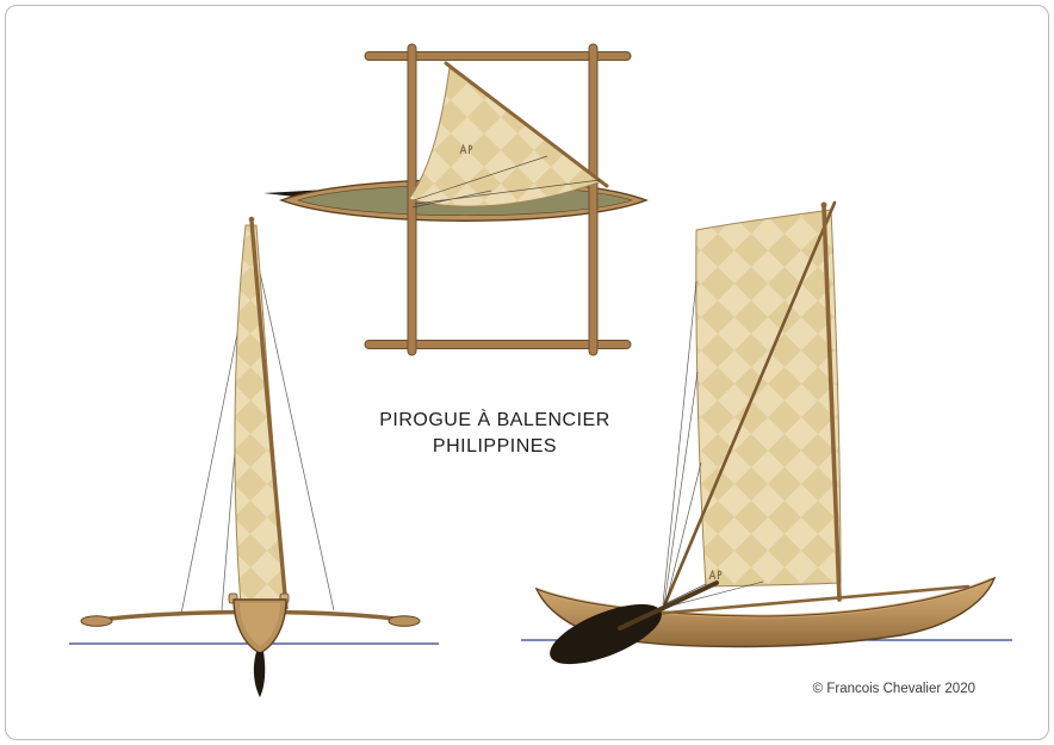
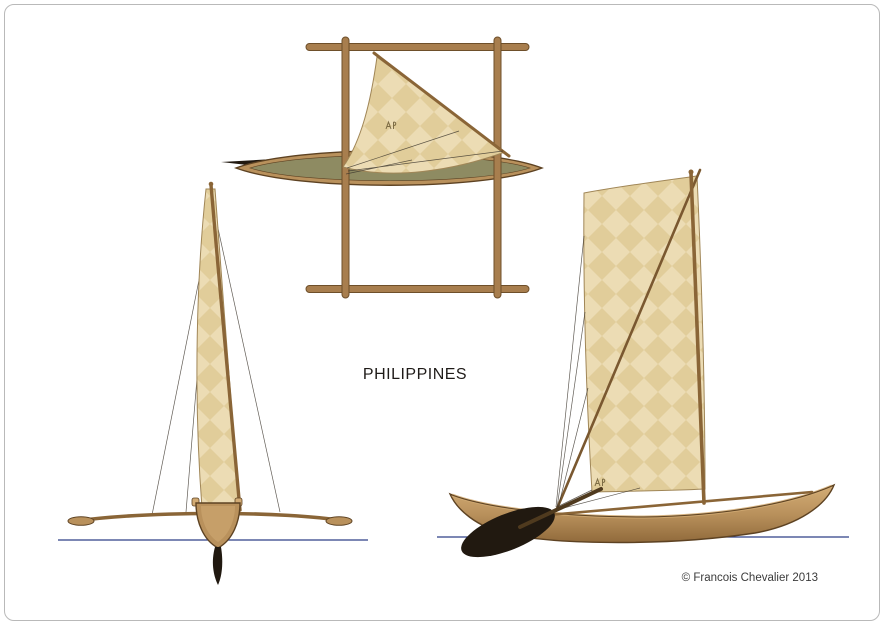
- PIROGUE À BALENCIER
  PHILIPPINES
- © Francois Chevalier 2020
+ © Francois Chevalier 2013
